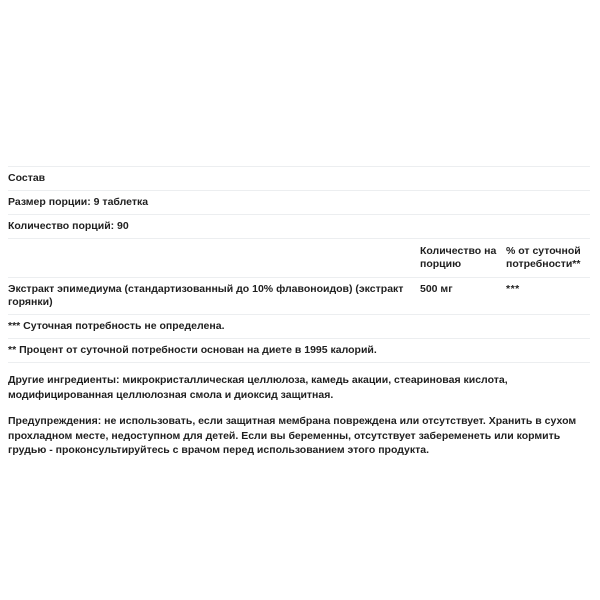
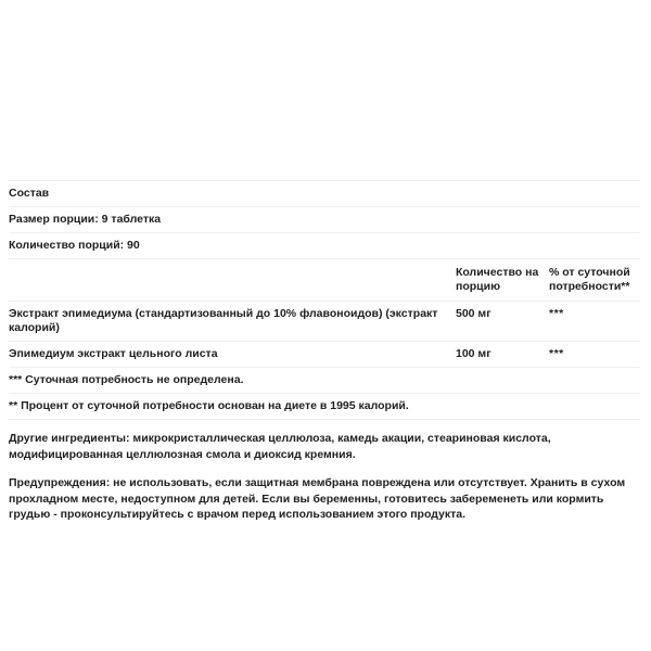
  Состав
  Размер порции: 9 таблетка
  Количество порций: 90
  	Количество на порцию	% от суточной потребности**
- Экстракт эпимедиума (стандартизованный до 10% флавоноидов) (экстракт горянки)	500 мг	***
+ Экстракт эпимедиума (стандартизованный до 10% флавоноидов) (экстракт калорий)	500 мг	***
+ Эпимедиум экстракт цельного листа	100 мг	***
  *** Суточная потребность не определена.
  ** Процент от суточной потребности основан на диете в 1995 калорий.
- Другие ингредиенты: микрокристаллическая целлюлоза, камедь акации, стеариновая кислота, модифицированная целлюлозная смола и диоксид защитная.
+ Другие ингредиенты: микрокристаллическая целлюлоза, камедь акации, стеариновая кислота, модифицированная целлюлозная смола и диоксид кремния.
- Предупреждения: не использовать, если защитная мембрана повреждена или отсутствует. Хранить в сухом прохладном месте, недоступном для детей. Если вы беременны, отсутствует забеременеть или кормить грудью - проконсультируйтесь с врачом перед использованием этого продукта.
+ Предупреждения: не использовать, если защитная мембрана повреждена или отсутствует. Хранить в сухом прохладном месте, недоступном для детей. Если вы беременны, готовитесь забеременеть или кормить грудью - проконсультируйтесь с врачом перед использованием этого продукта.
